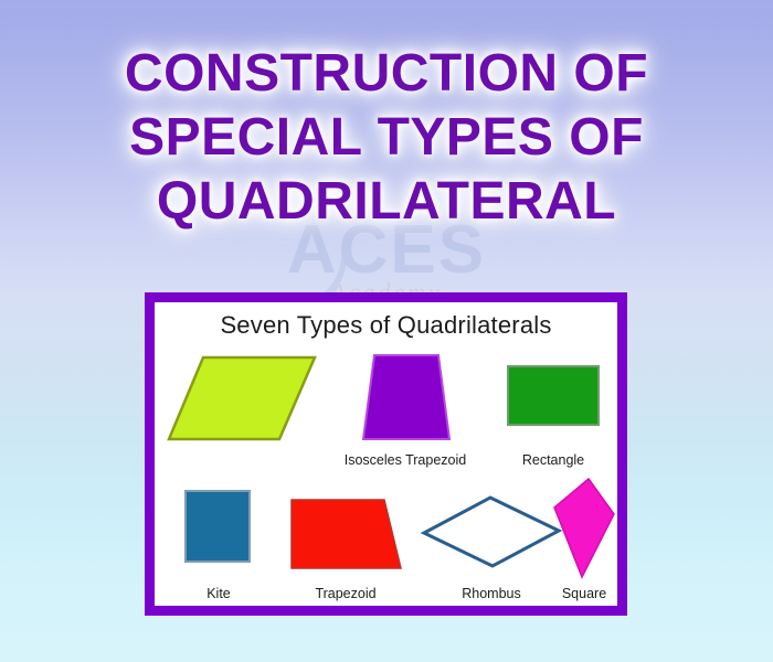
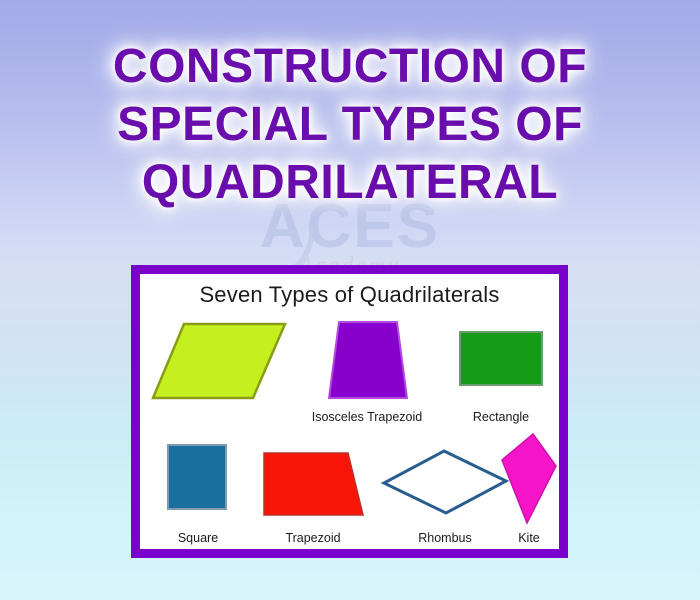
  ACES
  CONSTRUCTION OF
  SPECIAL TYPES OF
  QUADRILATERAL
  Seven Types of Quadrilaterals
  Isosceles Trapezoid
  Rectangle
- Kite
+ Square
  Trapezoid
  Rhombus
- Square
+ Kite
